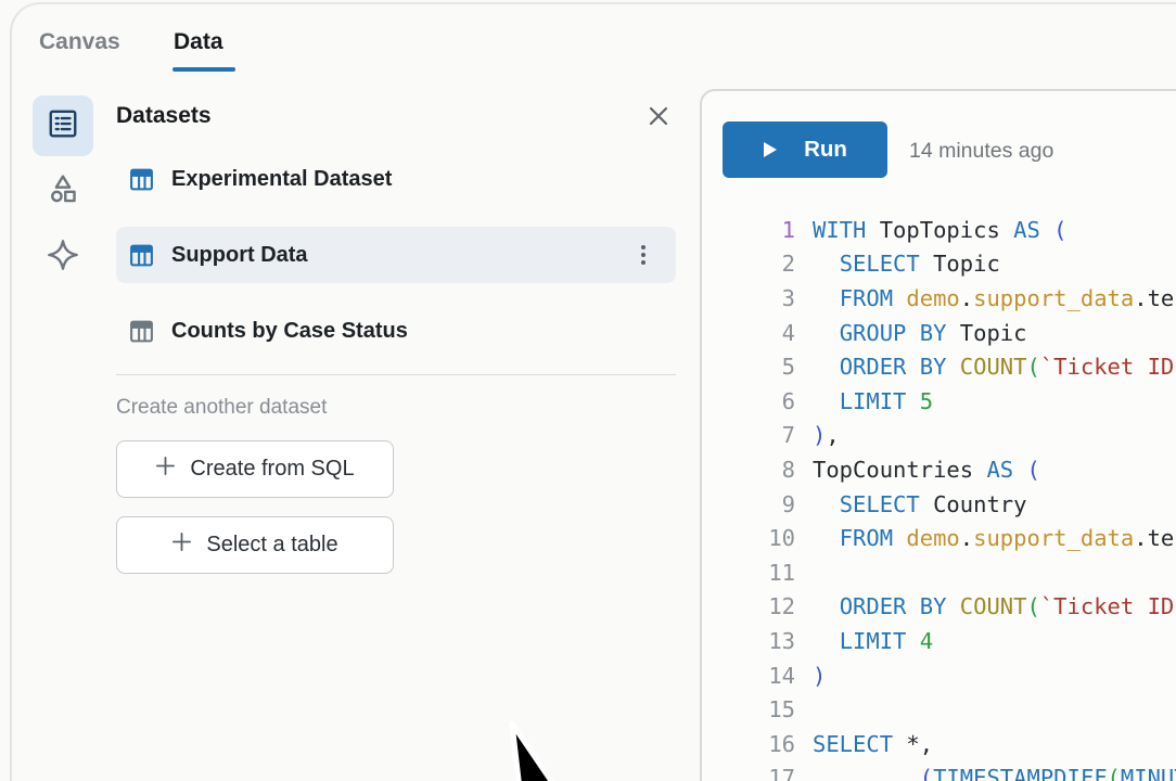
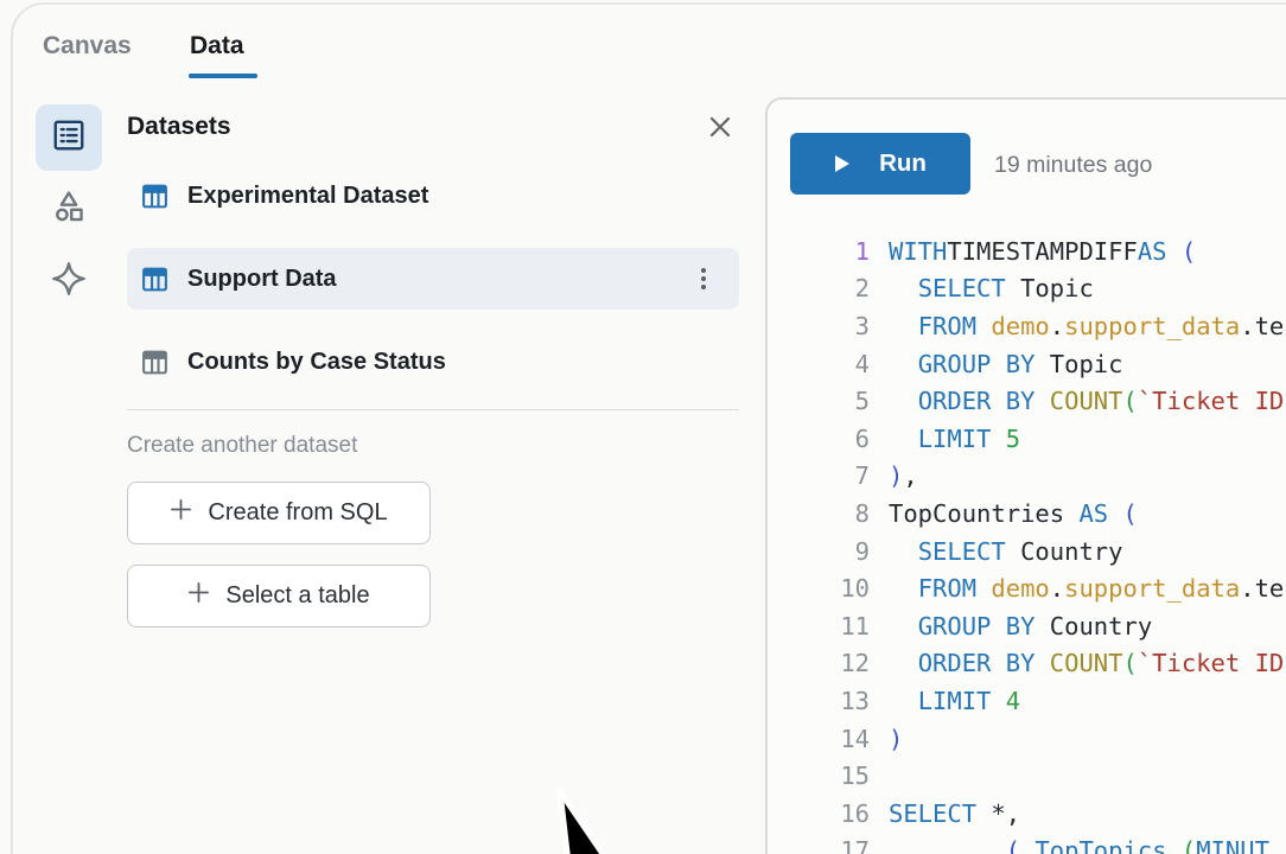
  Canvas
  Data
  Datasets
  Experimental Dataset
  Support Data
  Counts by Case Status
  Create another dataset
  Create from SQL
  Select a table
  Run
- 14 minutes ago
+ 19 minutes ago
  1
- WITH TopTopics AS (
+ WITHTIMESTAMPDIFFAS (
  2
  SELECT Topic
  3
  FROM demo.support_data.te
  4
  GROUP BY Topic
  5
  ORDER BY COUNT(`Ticket ID
  6
  LIMIT 5
  7
  ),
  8
  TopCountries AS (
  9
  SELECT Country
  10
  FROM demo.support_data.te
  11
+ GROUP BY Country
  12
  ORDER BY COUNT(`Ticket ID
  13
  LIMIT 4
  14
  )
  15
  16
  SELECT *,
  17
- (TIMESTAMPDIFF(MINU
+ ( TopTopics (MINUT
